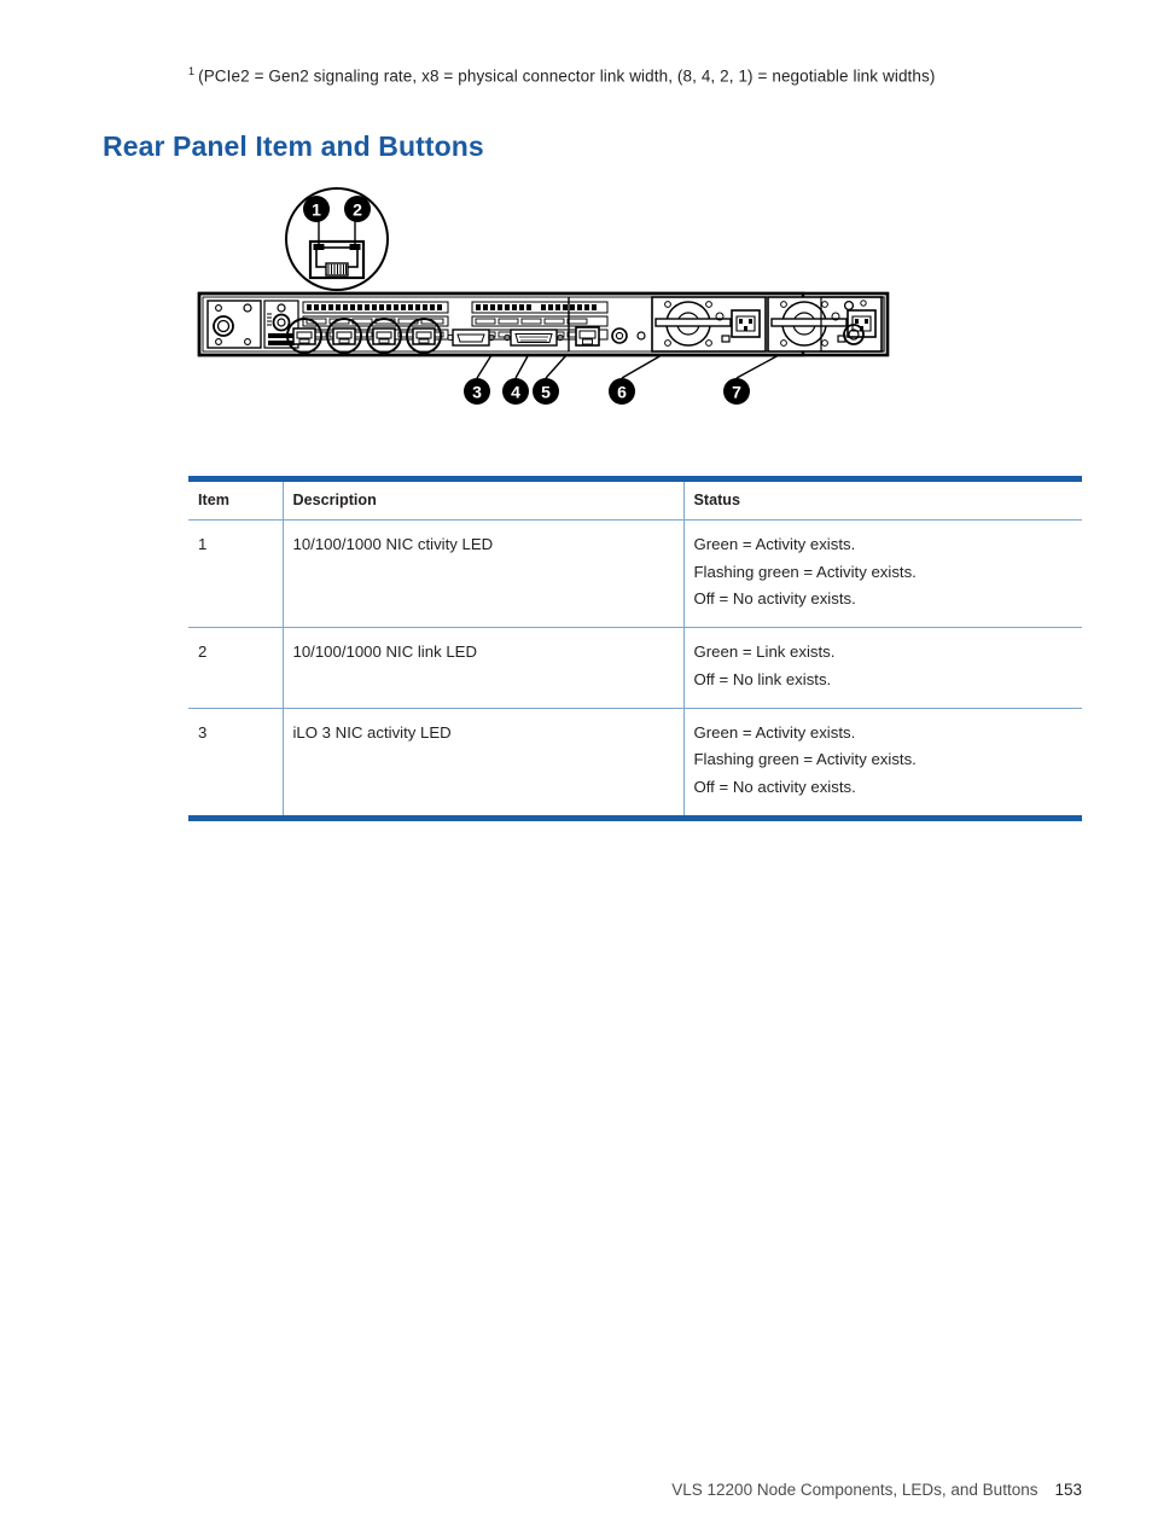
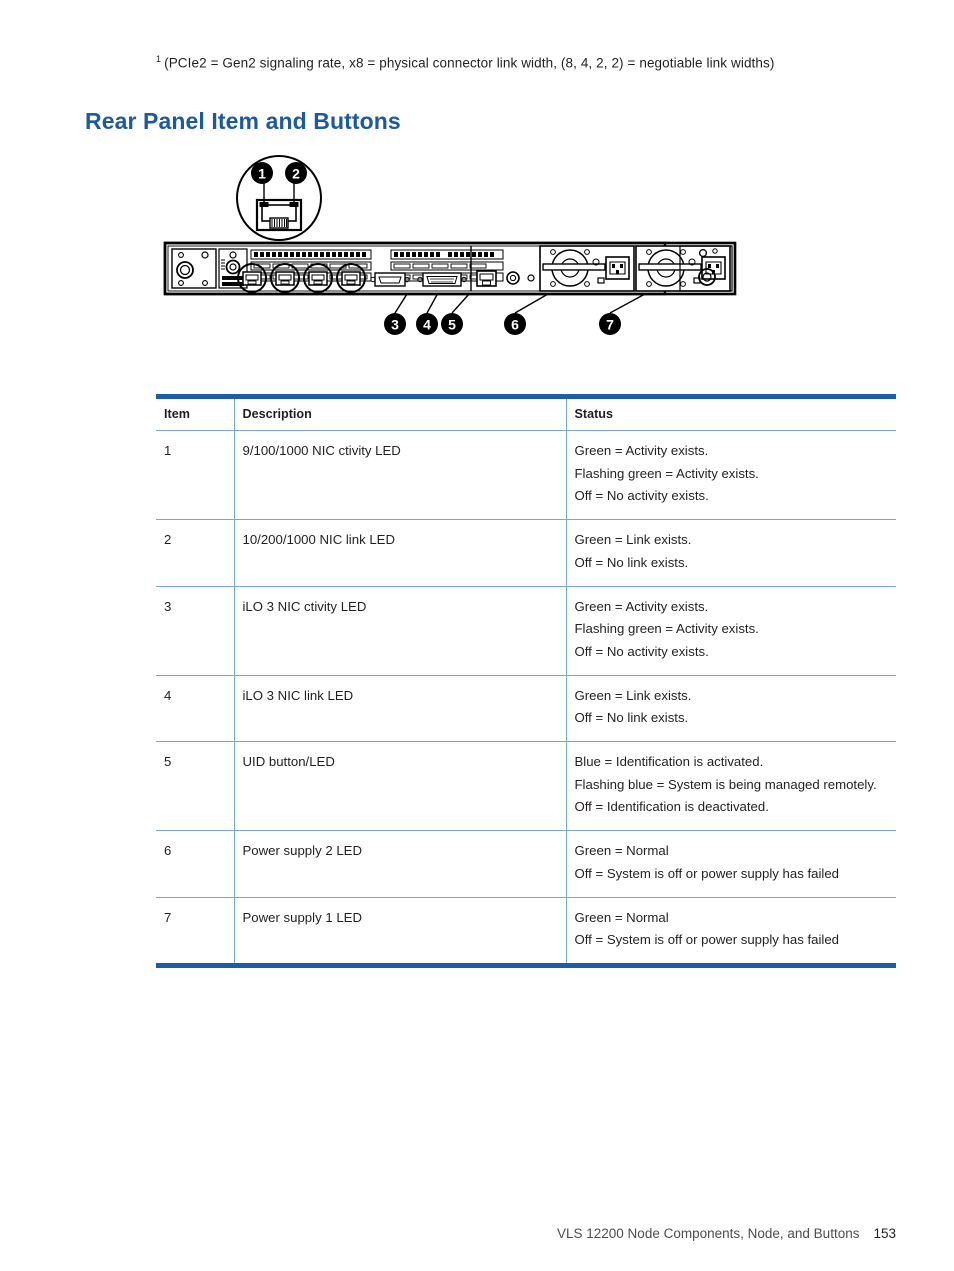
- 1 (PCIe2 = Gen2 signaling rate, x8 = physical connector link width, (8, 4, 2, 1) = negotiable link widths)
+ 1 (PCIe2 = Gen2 signaling rate, x8 = physical connector link width, (8, 4, 2, 2) = negotiable link widths)
  Rear Panel Item and Buttons
  1
  2
  3
  4
  5
  6
  7
  Item	Description	Status
- 1	10/100/1000 NIC ctivity LED	Green = Activity exists.Flashing green = Activity exists.Off = No activity exists.
+ 1	9/100/1000 NIC ctivity LED	Green = Activity exists.Flashing green = Activity exists.Off = No activity exists.
- 2	10/100/1000 NIC link LED	Green = Link exists.Off = No link exists.
+ 2	10/200/1000 NIC link LED	Green = Link exists.Off = No link exists.
- 3	iLO 3 NIC activity LED	Green = Activity exists.Flashing green = Activity exists.Off = No activity exists.
+ 3	iLO 3 NIC ctivity LED	Green = Activity exists.Flashing green = Activity exists.Off = No activity exists.
+ 4	iLO 3 NIC link LED	Green = Link exists.Off = No link exists.
+ 5	UID button/LED	Blue = Identification is activated.Flashing blue = System is being managed remotely.Off = Identification is deactivated.
+ 6	Power supply 2 LED	Green = NormalOff = System is off or power supply has failed
+ 7	Power supply 1 LED	Green = NormalOff = System is off or power supply has failed
- VLS 12200 Node Components, LEDs, and Buttons 153
+ VLS 12200 Node Components, Node, and Buttons 153
